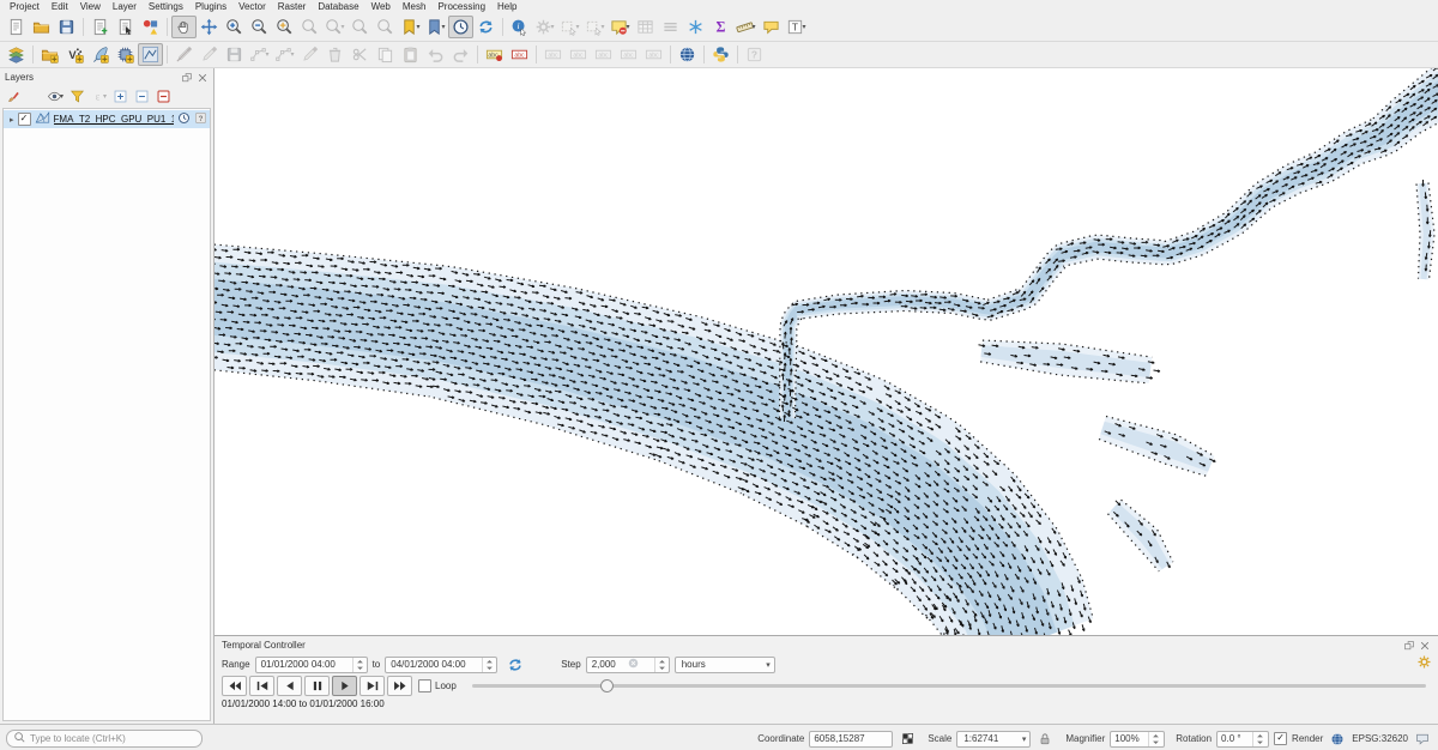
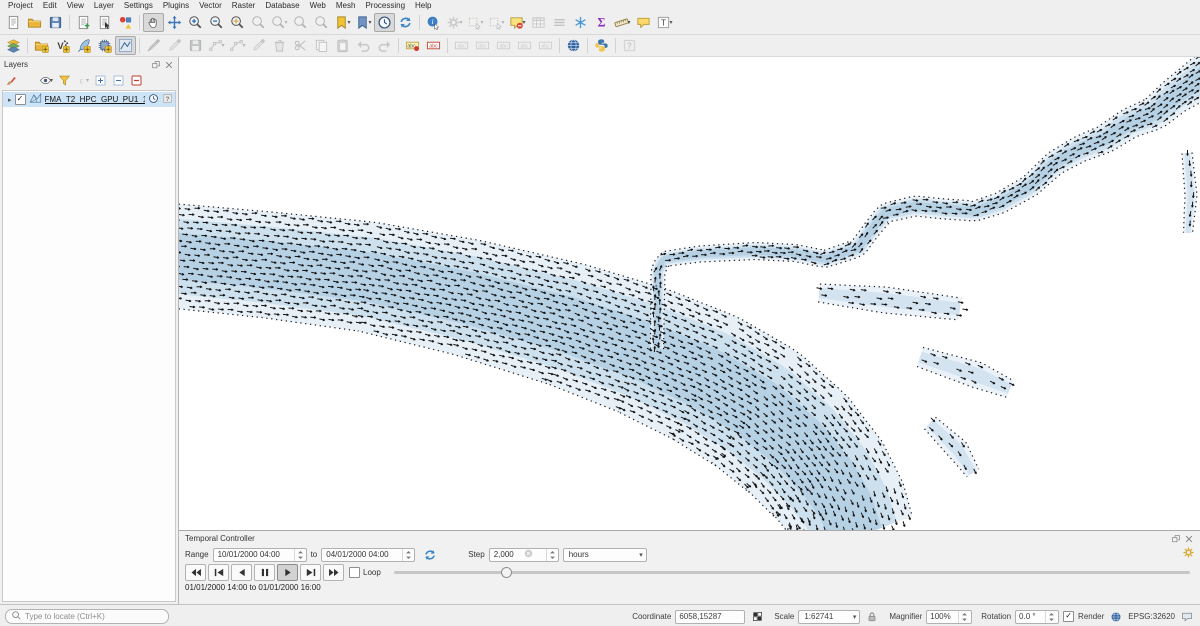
  Project
  Edit
  View
  Layer
  Settings
  Plugins
  Vector
  Raster
  Database
  Web
  Mesh
  Processing
  Help
  i
  Σ
  T
  V
  ?
  Layers
  ε
  FMA_T2_HPC_GPU_PU1_
  Temporal Controller
  Range
- 01/01/2000 04:00
+ 10/01/2000 04:00
  to
  04/01/2000 04:00
  Step
  2,000
  hours
  Loop
  01/01/2000 14:00 to 01/01/2000 16:00
  Type to locate (Ctrl+K)
  Coordinate
  6058,15287
  Scale
  1:62741
  Magnifier
  100%
  Rotation
  0.0 °
  Render
  EPSG:32620
